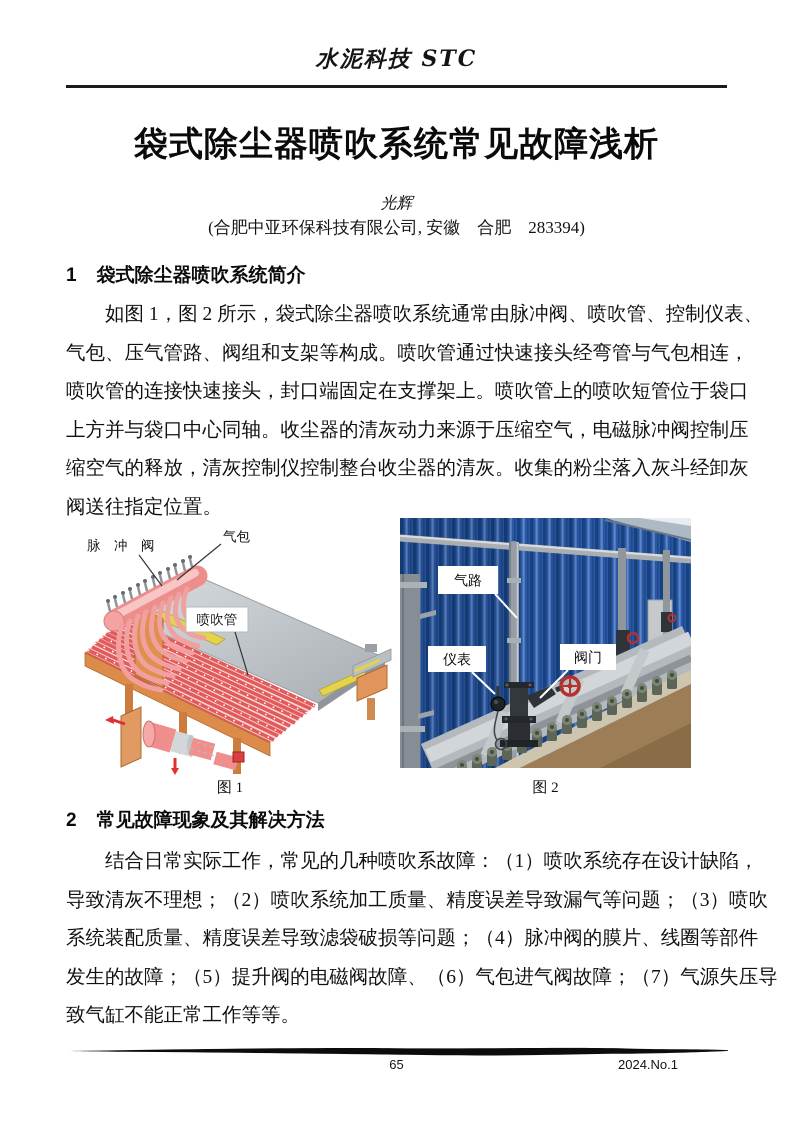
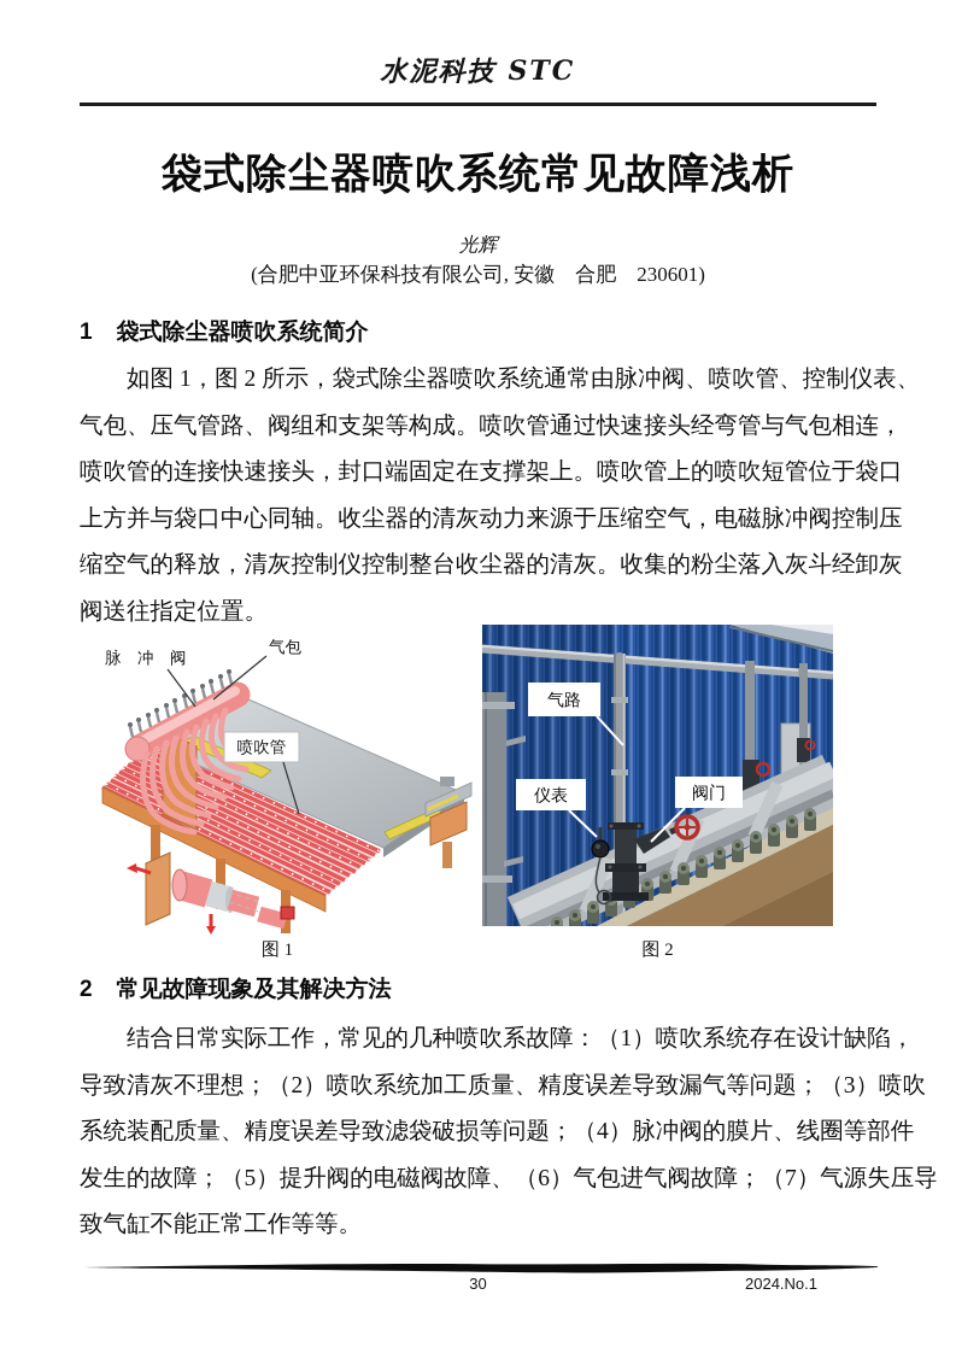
  水泥科技 STC
  袋式除尘器喷吹系统常见故障浅析
  光辉
- (合肥中亚环保科技有限公司, 安徽 合肥 283394)
+ (合肥中亚环保科技有限公司, 安徽 合肥 230601)
  1 袋式除尘器喷吹系统简介
  如图 1，图 2 所示，袋式除尘器喷吹系统通常由脉冲阀、喷吹管、控制仪表、
  气包、压气管路、阀组和支架等构成。喷吹管通过快速接头经弯管与气包相连，
  喷吹管的连接快速接头，封口端固定在支撑架上。喷吹管上的喷吹短管位于袋口
  上方并与袋口中心同轴。收尘器的清灰动力来源于压缩空气，电磁脉冲阀控制压
  缩空气的释放，清灰控制仪控制整台收尘器的清灰。收集的粉尘落入灰斗经卸灰
  阀送往指定位置。
  脉 冲 阀
  气包
  喷吹管
  气路
  仪表
  阀门
  图 1
  图 2
  2 常见故障现象及其解决方法
  结合日常实际工作，常见的几种喷吹系故障：（1）喷吹系统存在设计缺陷，
  导致清灰不理想；（2）喷吹系统加工质量、精度误差导致漏气等问题；（3）喷吹
  系统装配质量、精度误差导致滤袋破损等问题；（4）脉冲阀的膜片、线圈等部件
  发生的故障；（5）提升阀的电磁阀故障、（6）气包进气阀故障；（7）气源失压导
  致气缸不能正常工作等等。
- 65
+ 30
  2024.No.1
